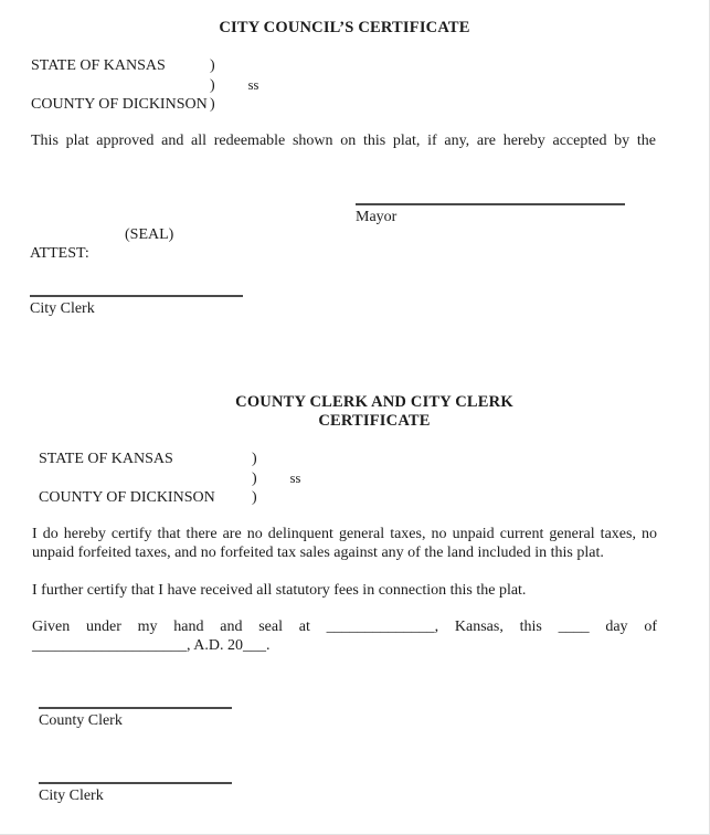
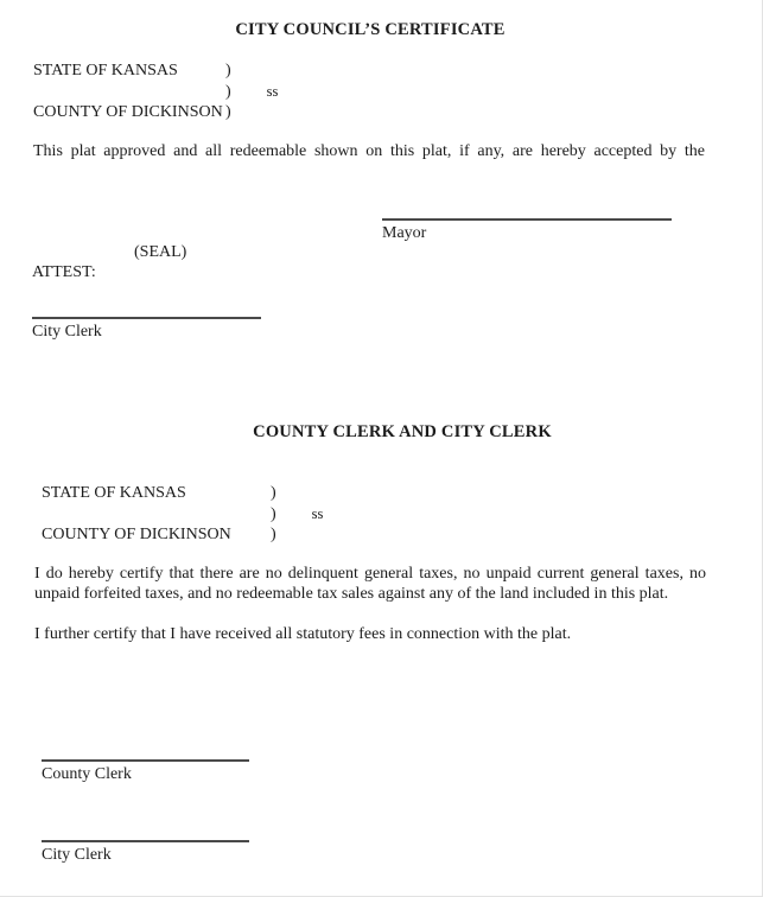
  CITY COUNCIL’S CERTIFICATE
  STATE OF KANSAS )
  ) ss
  COUNTY OF DICKINSON )
  This plat approved and all redeemable shown on this plat, if any, are hereby accepted by the
  Mayor
  (SEAL)
  ATTEST:
  City Clerk
  COUNTY CLERK AND CITY CLERK
- CERTIFICATE
  STATE OF KANSAS )
  ) ss
  COUNTY OF DICKINSON )
  I do hereby certify that there are no delinquent general taxes, no unpaid current general taxes, no
- unpaid forfeited taxes, and no forfeited tax sales against any of the land included in this plat.
+ unpaid forfeited taxes, and no redeemable tax sales against any of the land included in this plat.
- I further certify that I have received all statutory fees in connection this the plat.
+ I further certify that I have received all statutory fees in connection with the plat.
- Given under my hand and seal at ______________, Kansas, this ____ day of
- ____________________, A.D. 20___.
  County Clerk
  City Clerk
